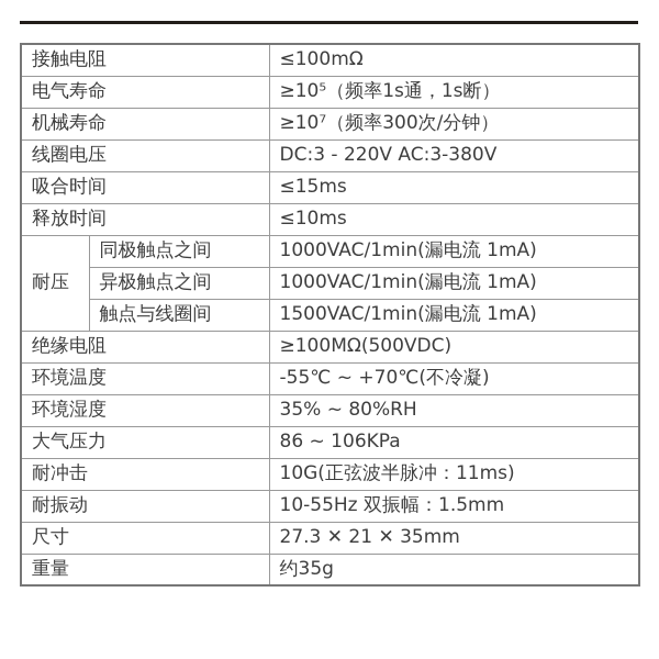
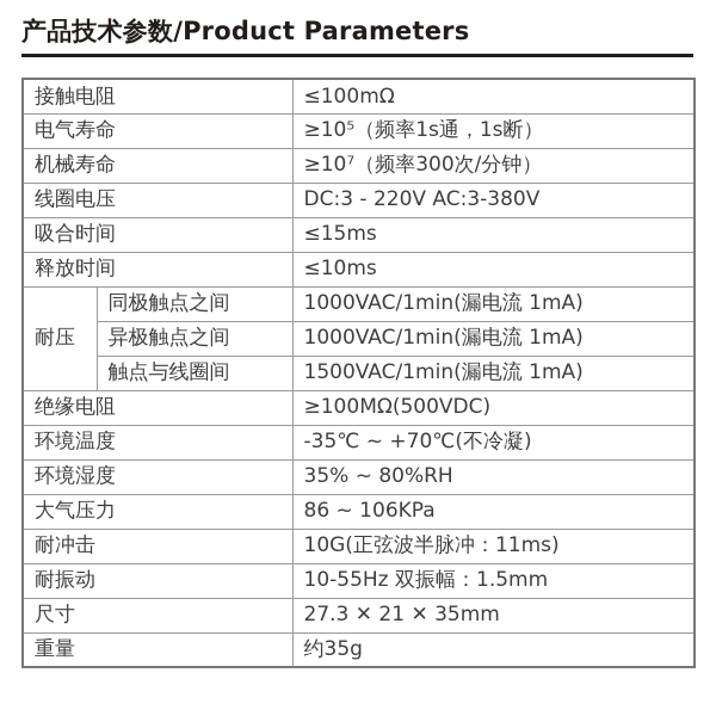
+ 产品技术参数/Product Parameters
  接触电阻	≤100mΩ
  电气寿命	≥10⁵（频率1s通，1s断）
  机械寿命	≥10⁷（频率300次/分钟）
  线圈电压	DC:3 - 220V AC:3-380V
  吸合时间	≤15ms
  释放时间	≤10ms
  耐压	同极触点之间	1000VAC/1min(漏电流 1mA)
  异极触点之间	1000VAC/1min(漏电流 1mA)
  触点与线圈间	1500VAC/1min(漏电流 1mA)
  绝缘电阻	≥100MΩ(500VDC)
- 环境温度	-55℃ ~ +70℃(不冷凝)
+ 环境温度	-35℃ ~ +70℃(不冷凝)
  环境湿度	35% ~ 80%RH
  大气压力	86 ~ 106KPa
  耐冲击	10G(正弦波半脉冲：11ms)
  耐振动	10-55Hz 双振幅：1.5mm
  尺寸	27.3 ✕ 21 ✕ 35mm
  重量	约35g
